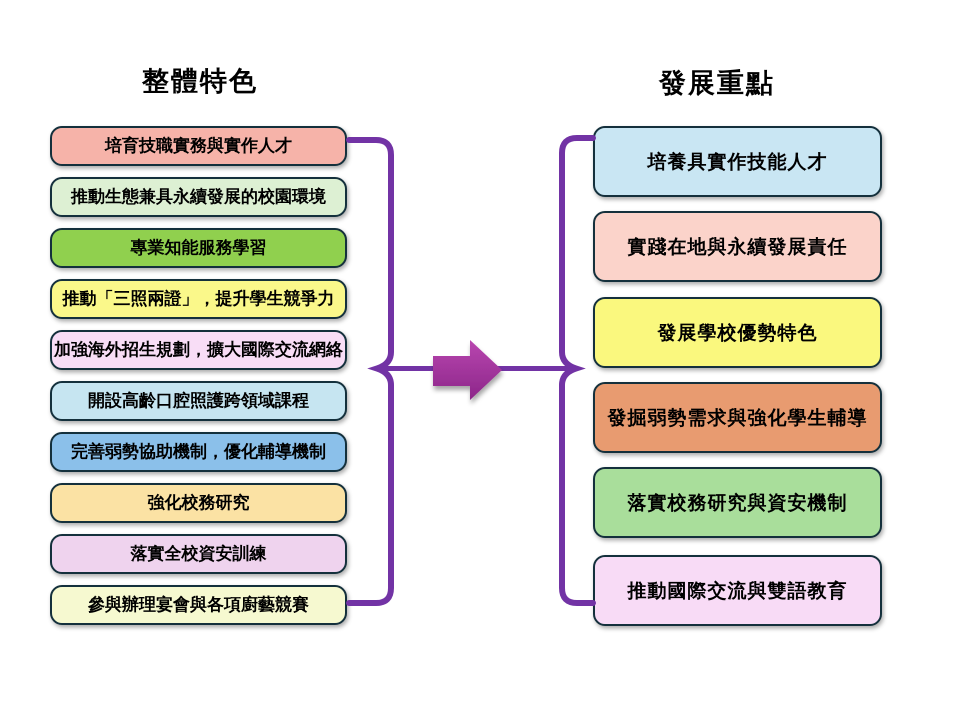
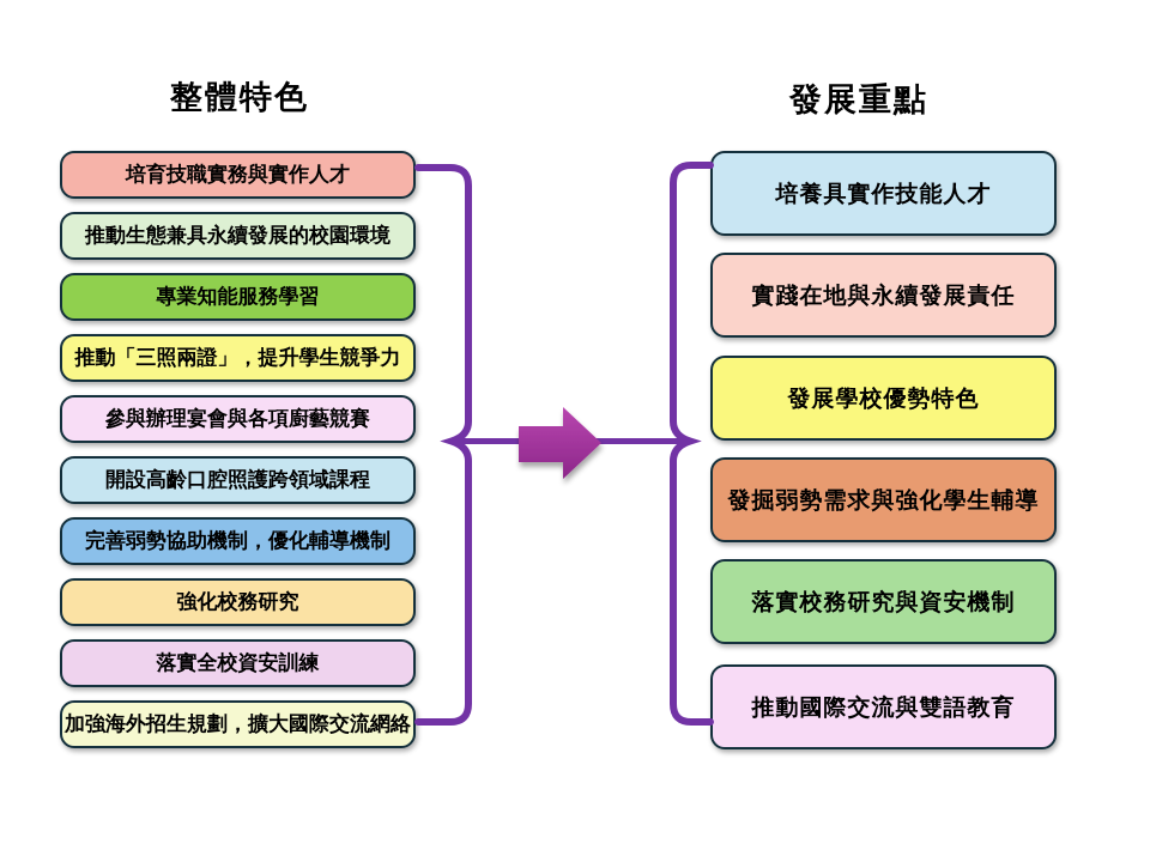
  整體特色
  發展重點
  培育技職實務與實作人才
  推動生態兼具永續發展的校園環境
  專業知能服務學習
  推動「三照兩證」，提升學生競爭力
- 加強海外招生規劃，擴大國際交流網絡
+ 參與辦理宴會與各項廚藝競賽
  開設高齡口腔照護跨領域課程
  完善弱勢協助機制，優化輔導機制
  強化校務研究
  落實全校資安訓練
- 參與辦理宴會與各項廚藝競賽
+ 加強海外招生規劃，擴大國際交流網絡
  培養具實作技能人才
  實踐在地與永續發展責任
  發展學校優勢特色
  發掘弱勢需求與強化學生輔導
  落實校務研究與資安機制
  推動國際交流與雙語教育
